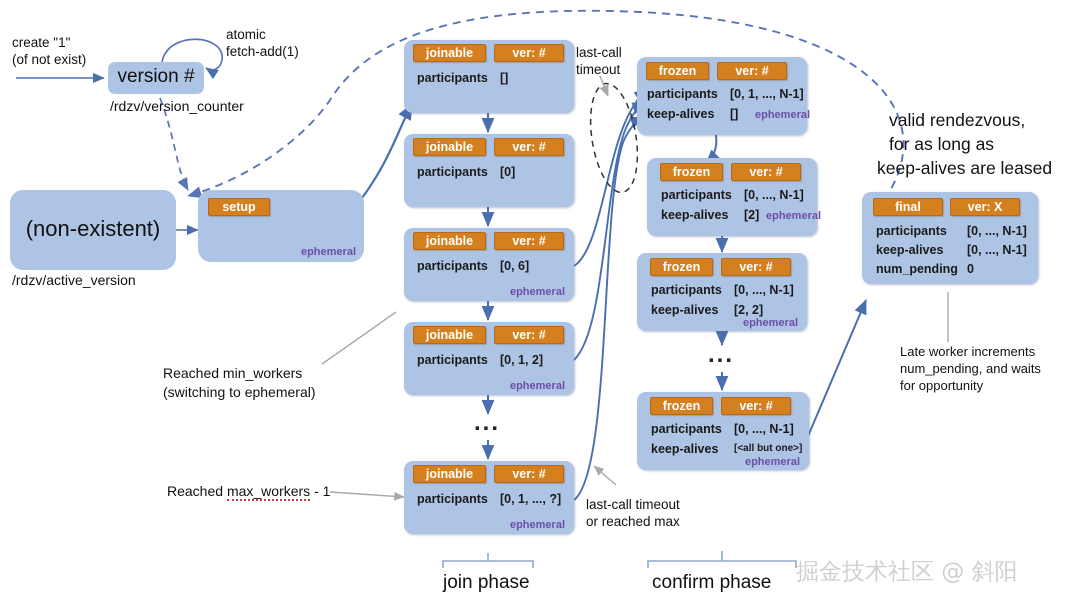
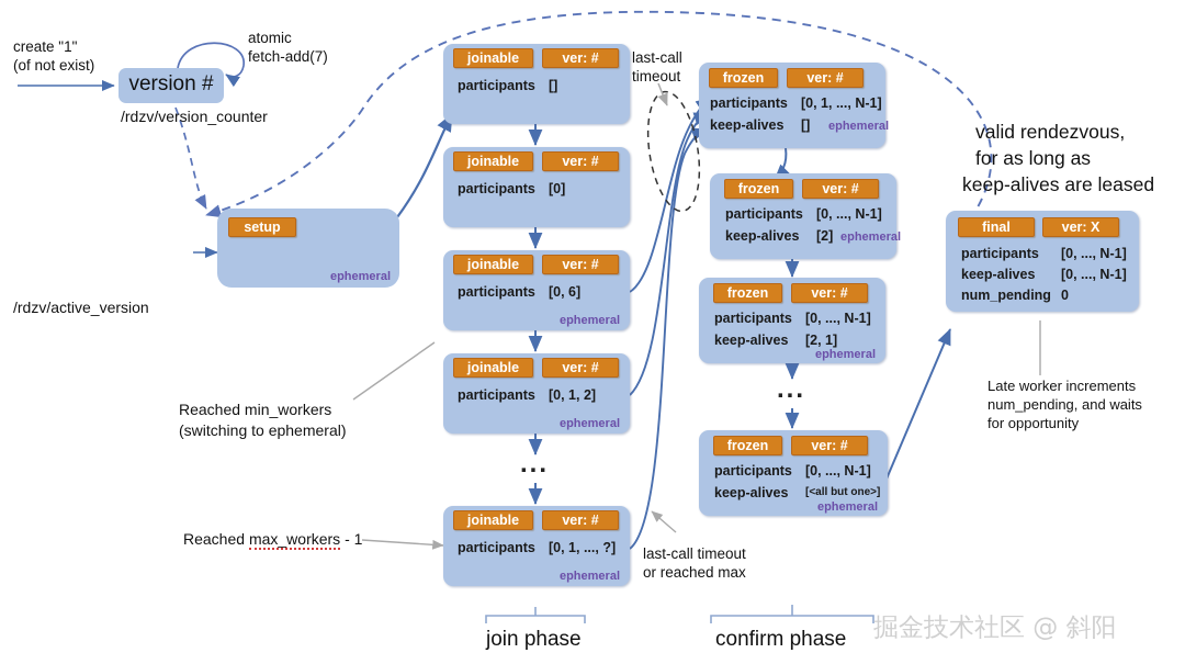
  create "1"
  (of not exist)
  atomic
- fetch-add(1)
+ fetch-add(7)
  version #
  /rdzv/version_counter
- (non-existent)
  /rdzv/active_version
  setup
  ephemeral
  joinable
  ver: #
  participants
  []
  joinable
  ver: #
  participants
  [0]
  joinable
  ver: #
  participants
  [0, 6]
  ephemeral
  joinable
  ver: #
  participants
  [0, 1, 2]
  ephemeral
  ...
  joinable
  ver: #
  participants
  [0, 1, ..., ?]
  ephemeral
  frozen
  ver: #
  participants
  [0, 1, ..., N-1]
  keep-alives
  []
  ephemeral
  frozen
  ver: #
  participants
  [0, ..., N-1]
  keep-alives
  [2]
  ephemeral
  frozen
  ver: #
  participants
  [0, ..., N-1]
  keep-alives
- [2, 2]
+ [2, 1]
  ephemeral
  ...
  frozen
  ver: #
  participants
  [0, ..., N-1]
  keep-alives
  [<all but one>]
  ephemeral
  final
  ver: X
  participants
  [0, ..., N-1]
  keep-alives
  [0, ..., N-1]
  num_pending
  0
  last-call
  timeout
  last-call timeout
  or reached max
  Reached min_workers
  (switching to ephemeral)
  Reached max_workers - 1
  valid rendezvous,
  for as long as
  keep-alives are leased
  Late worker increments
  num_pending, and waits
  for opportunity
  join phase
  confirm phase
  掘金技术社区 @ 斜阳
